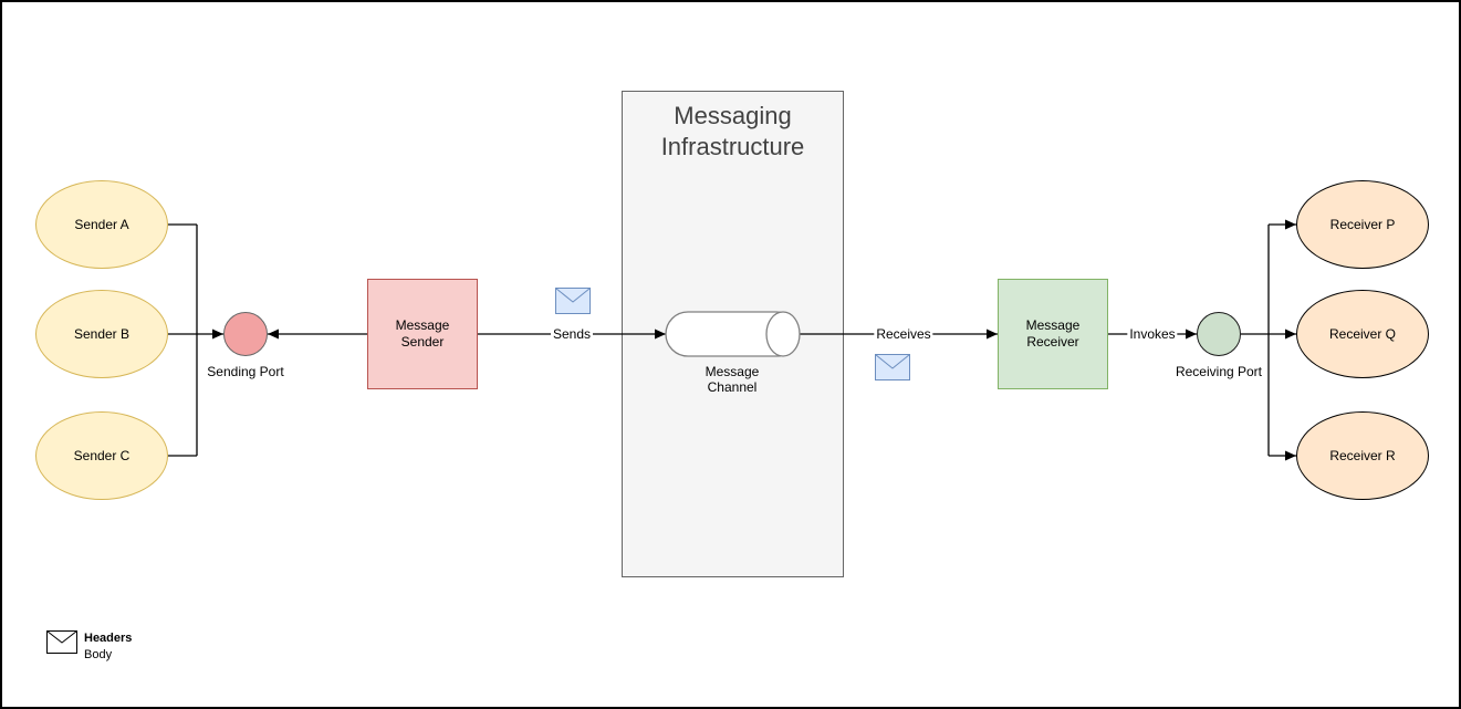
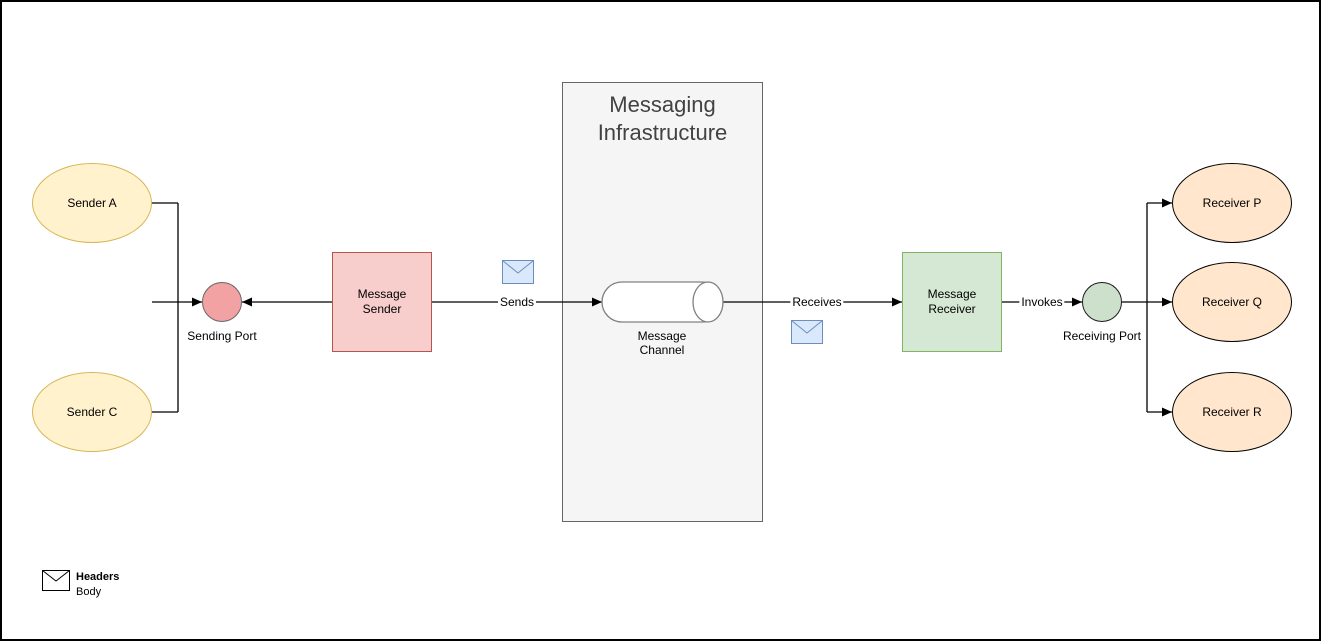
  Messaging Infrastructure
  Sender A
- Sender B
  Sender C
  Sending Port
  Message Sender
  Message Channel
  Message Receiver
  Receiving Port
  Receiver P
  Receiver Q
  Receiver R
  Sends
  Receives
  Invokes
  Headers
  Body
